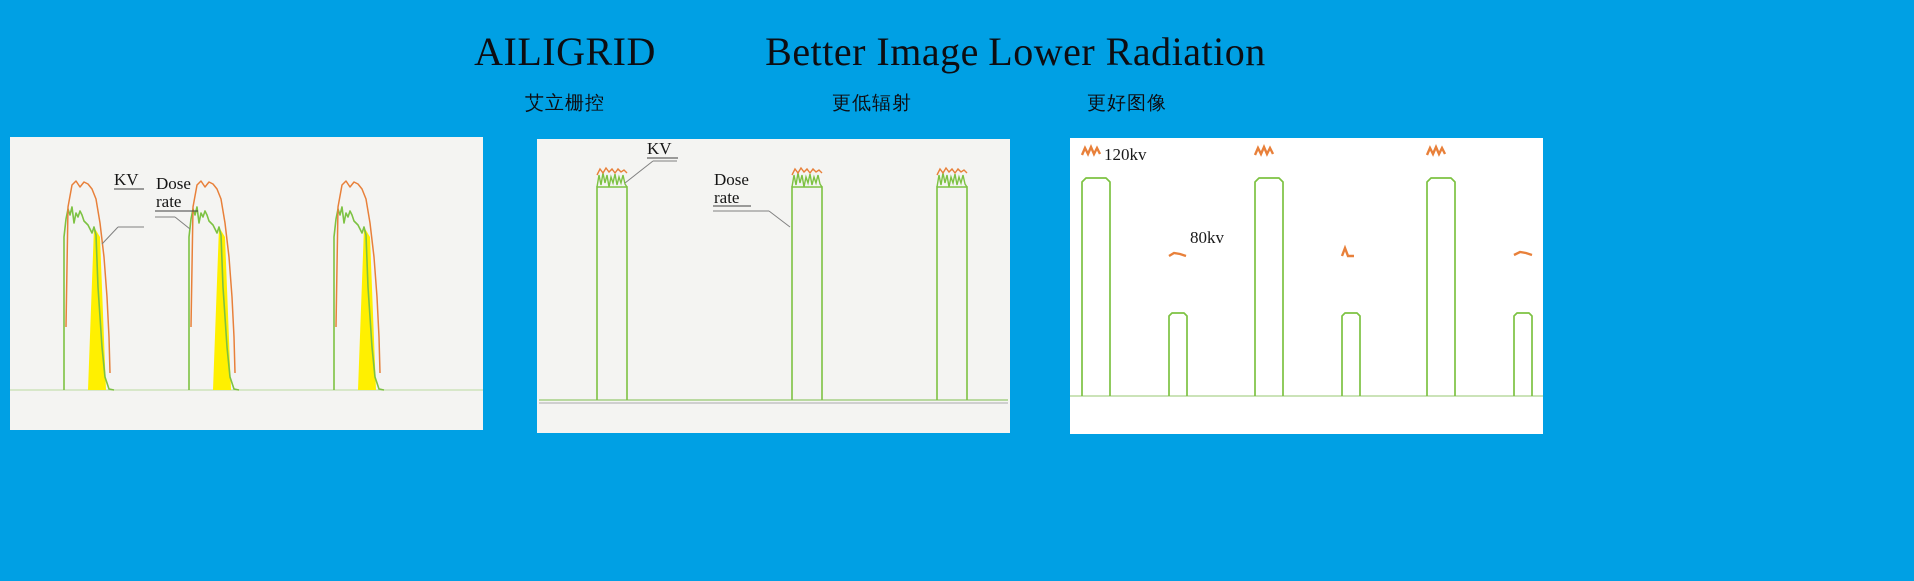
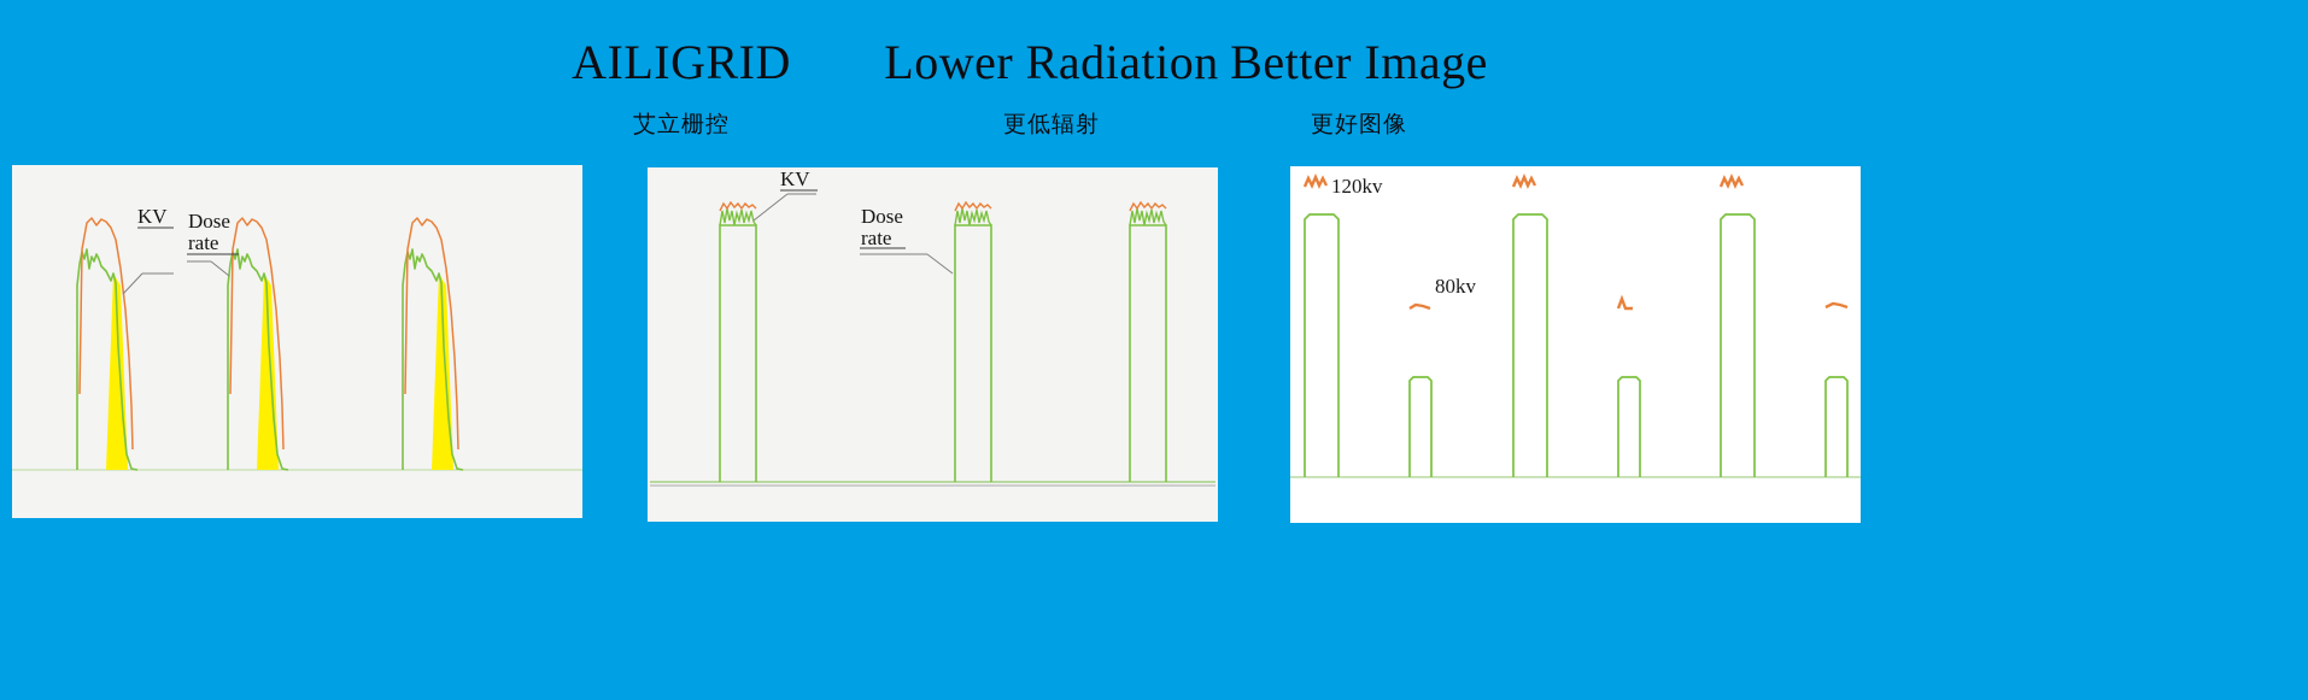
  AILIGRID
  艾立栅控
- Better Image
+ Lower Radiation
  更低辐射
- Lower Radiation
+ Better Image
  更好图像
  KV
  Dose
  rate
  KV
  Dose
  rate
  120kv
  80kv
